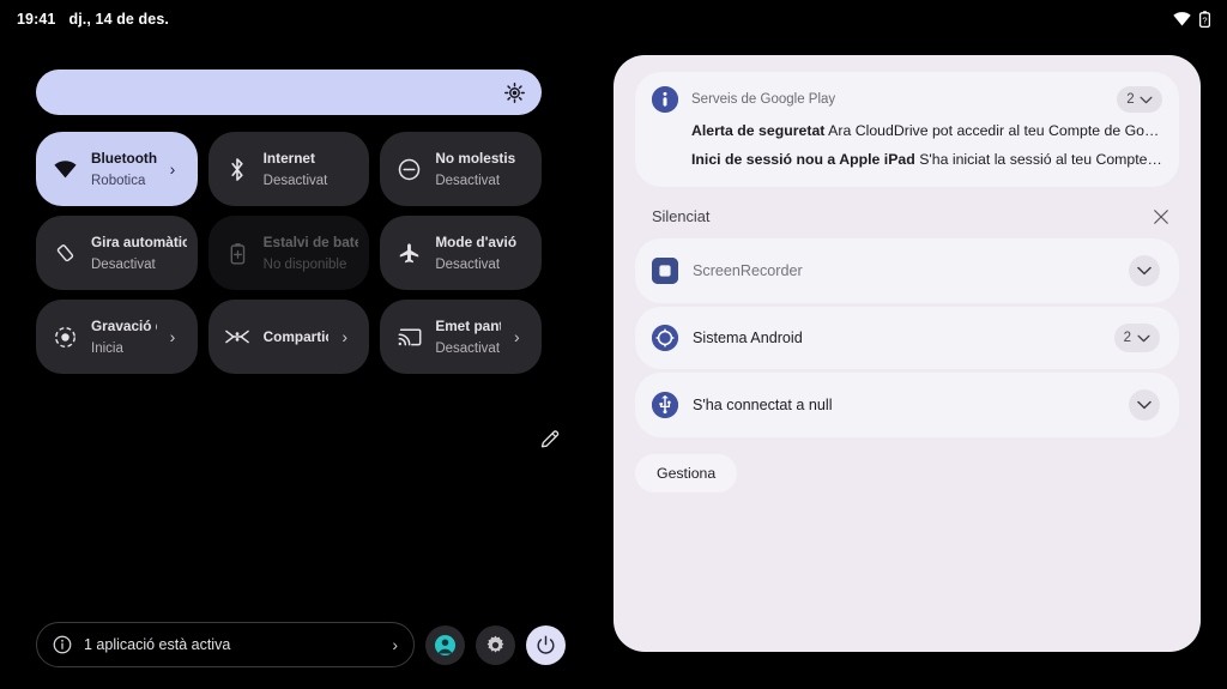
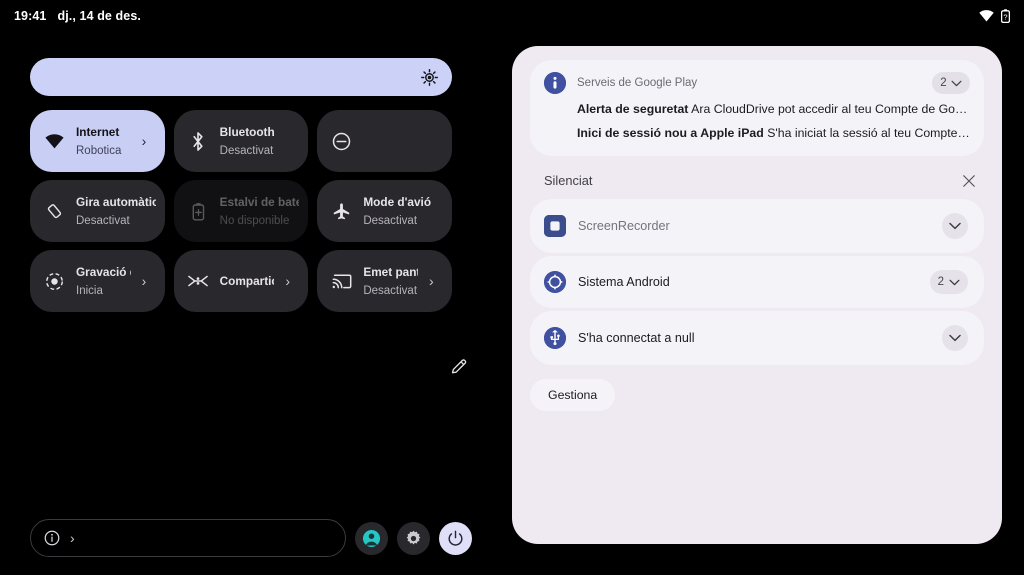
  19:41
  dj., 14 de des.
  ?
- Bluetooth Robotica
+ Internet Robotica
  ›
- Internet Desactivat
+ Bluetooth Desactivat
- No molestis Desactivat
  Gira automàtic Desactivat
  Estalvi de bate No disponible
  Mode d'avió Desactivat
  Gravació Inicia
  ›
  ›
  Emet pan Desactivat
  ›
- 1 aplicació està activa
  ›
  Serveis de Google Play
  2
  Alerta de seguretat Ara CloudDrive pot accedir al teu Compte de Goog
  Inici de sessió nou a Apple iPad S'ha iniciat la sessió al teu Compte d
  Silenciat
  ScreenRecorder
  Sistema Android
  2
  S'ha connectat a null
  Gestiona
